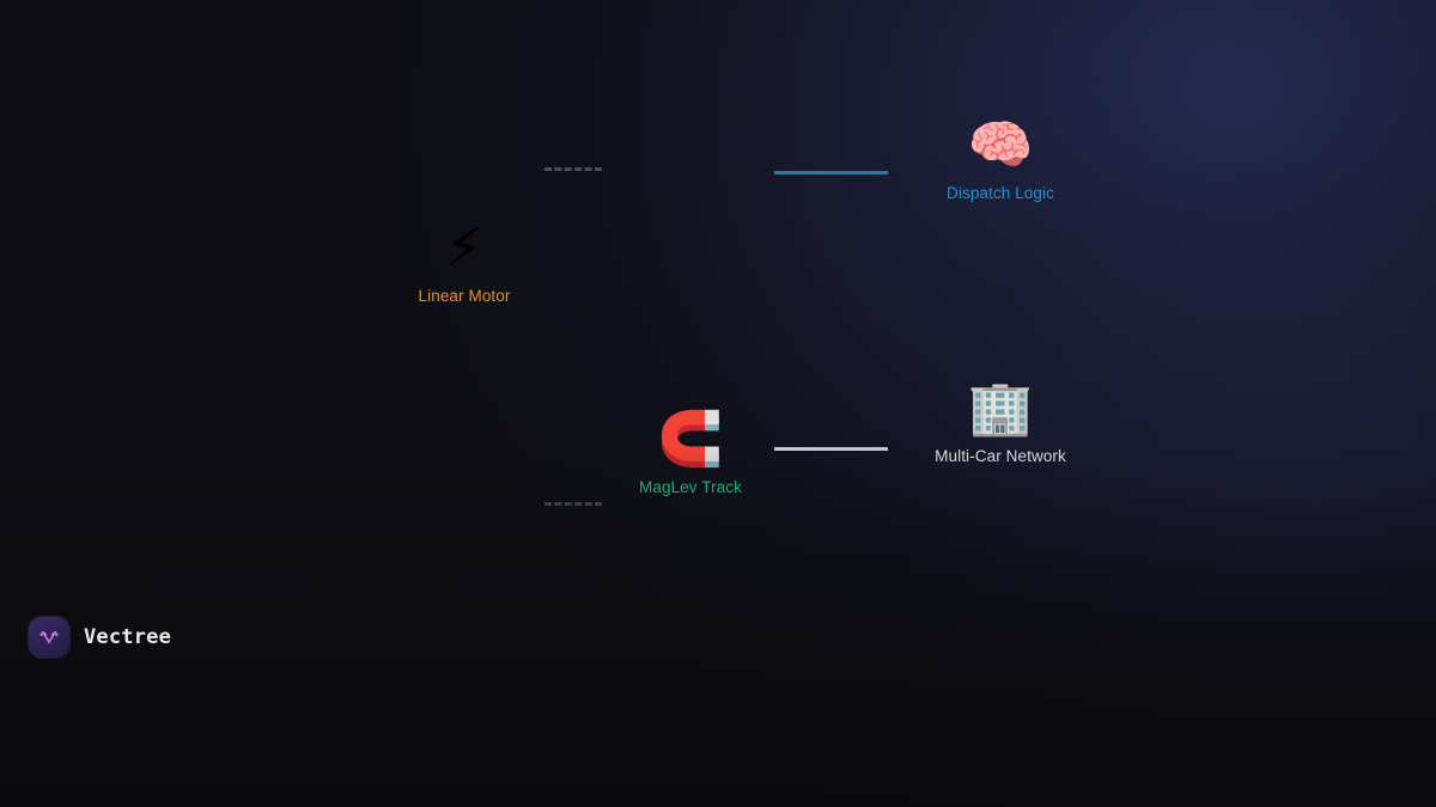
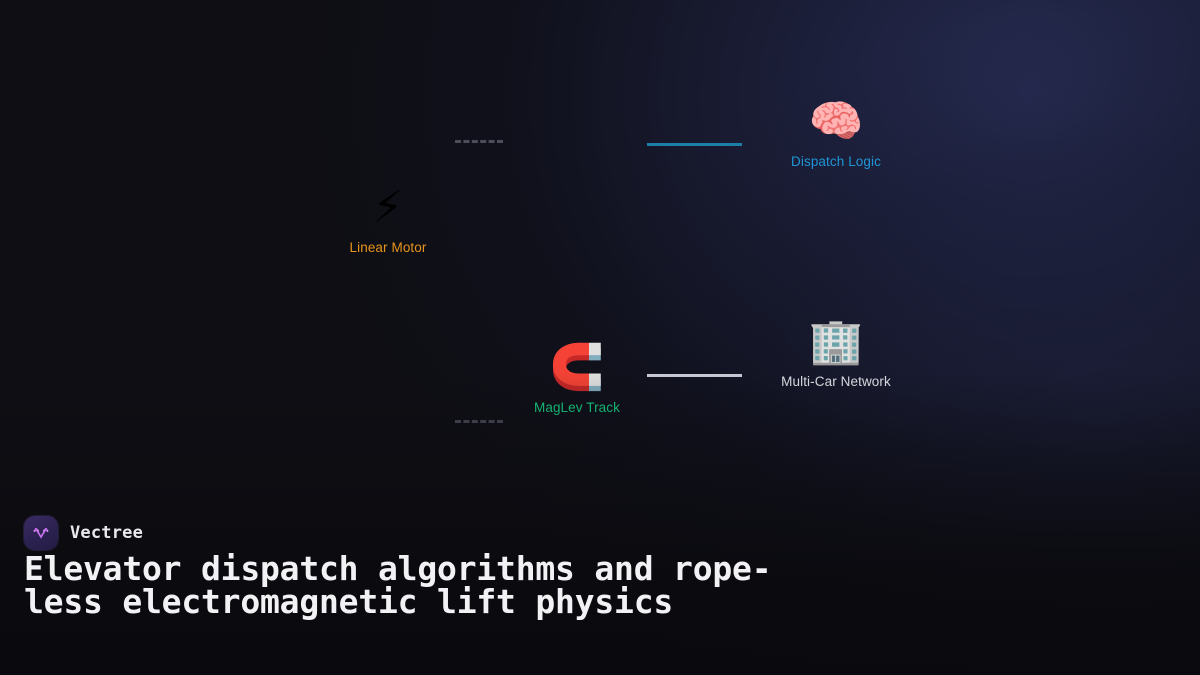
  Vectree
+ Elevator dispatch algorithms and rope-less electromagnetic lift physics
